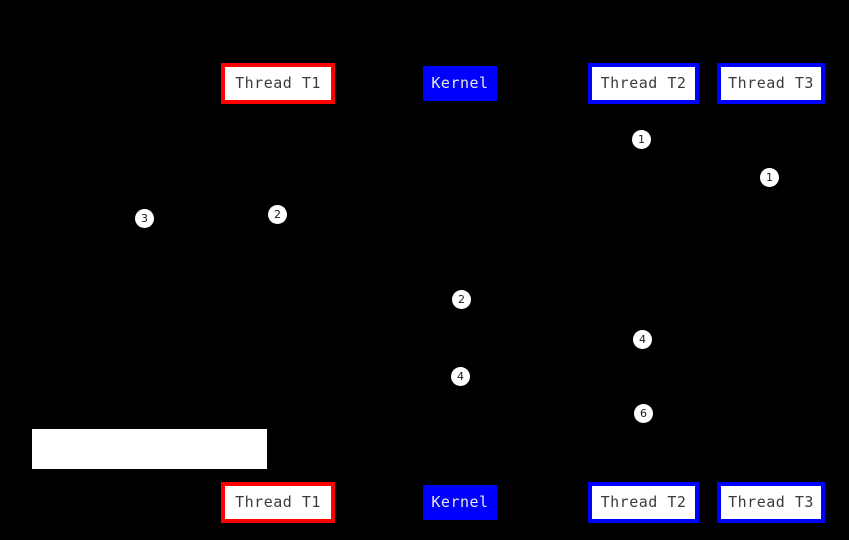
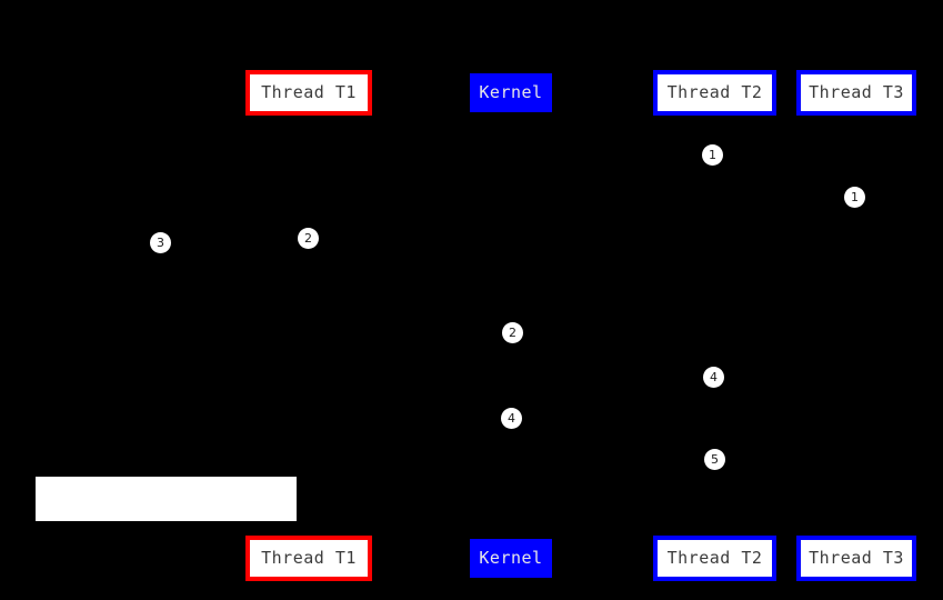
  Thread T1
  Kernel
  Thread T2
  Thread T3
  Thread T1
  Kernel
  Thread T2
  Thread T3
  1
  1
  3
  2
  2
  4
  4
- 6
+ 5
